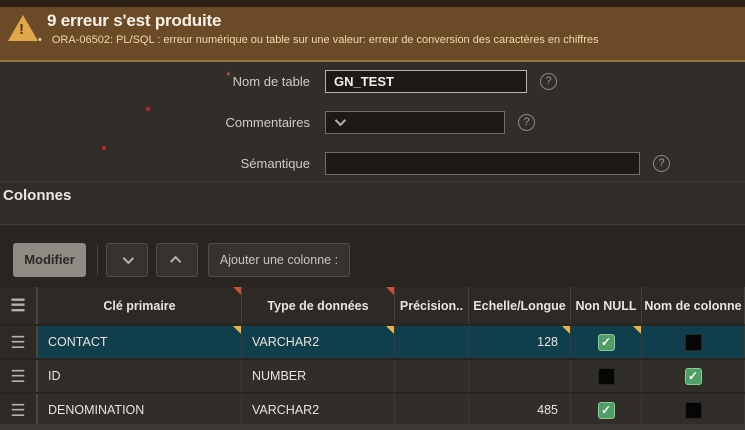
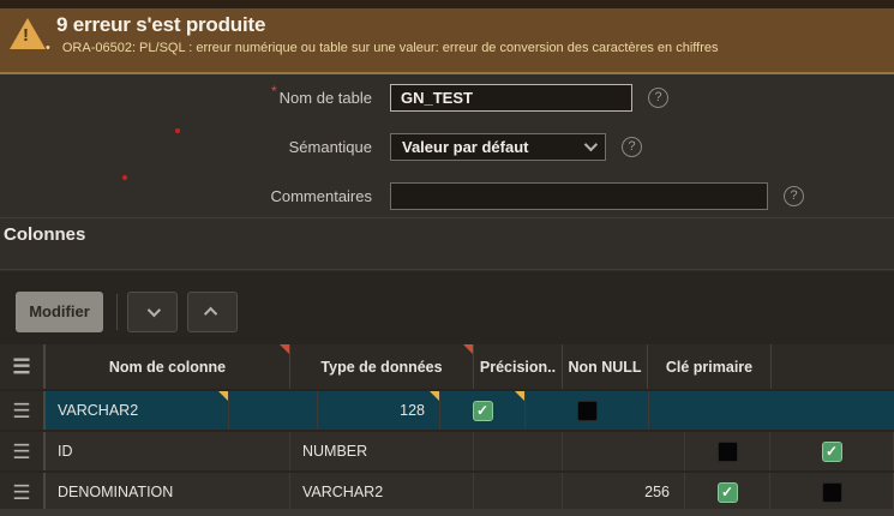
  9 erreur s'est produite
  • ORA-06502: PL/SQL : erreur numérique ou table sur une valeur: erreur de conversion des caractères en chiffres
  * Nom de table
  GN_TEST
  ?
- Commentaires
+ Sémantique
+ Valeur par défaut
  ?
- Sémantique
+ Commentaires
  ?
  Colonnes
  Modifier
- Ajouter une colonne :
  ☰
- Clé primaire
+ Nom de colonne
  Type de données
  Précision..
- Echelle/Longue
  Non NULL
- Nom de colonne
+ Clé primaire
  ☰
- CONTACT
  VARCHAR2
  128
  ✓
  ☰
  ID
  NUMBER
  ✓
  ☰
  DENOMINATION
  VARCHAR2
- 485
+ 256
  ✓
